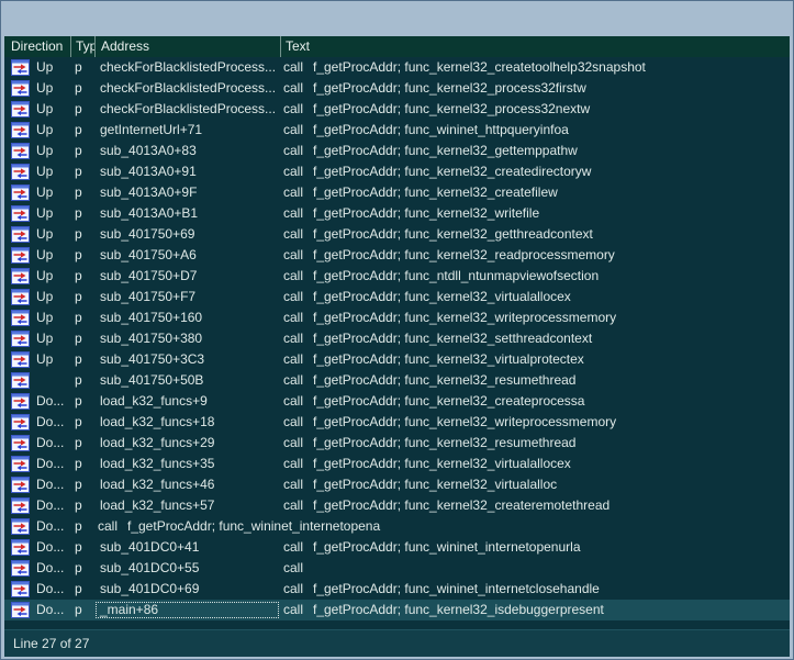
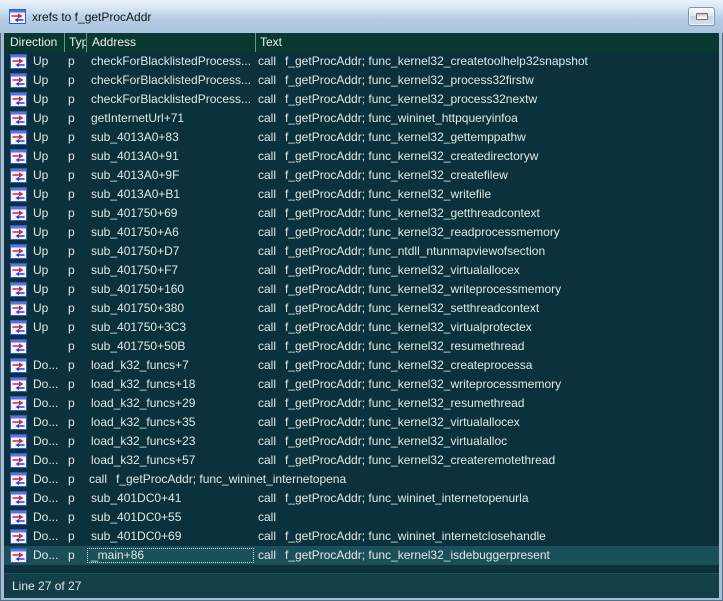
+ xrefs to f_getProcAddr
  Direction
  Typ
  Address
  Text
  Up
  p
  checkForBlacklistedProcess...
  call
  f_getProcAddr; func_kernel32_createtoolhelp32snapshot
  Up
  p
  checkForBlacklistedProcess...
  call
  f_getProcAddr; func_kernel32_process32firstw
  Up
  p
  checkForBlacklistedProcess...
  call
  f_getProcAddr; func_kernel32_process32nextw
  Up
  p
  getInternetUrl+71
  call
  f_getProcAddr; func_wininet_httpqueryinfoa
  Up
  p
  sub_4013A0+83
  call
  f_getProcAddr; func_kernel32_gettemppathw
  Up
  p
  sub_4013A0+91
  call
  f_getProcAddr; func_kernel32_createdirectoryw
  Up
  p
  sub_4013A0+9F
  call
  f_getProcAddr; func_kernel32_createfilew
  Up
  p
  sub_4013A0+B1
  call
  f_getProcAddr; func_kernel32_writefile
  Up
  p
  sub_401750+69
  call
  f_getProcAddr; func_kernel32_getthreadcontext
  Up
  p
  sub_401750+A6
  call
  f_getProcAddr; func_kernel32_readprocessmemory
  Up
  p
  sub_401750+D7
  call
  f_getProcAddr; func_ntdll_ntunmapviewofsection
  Up
  p
  sub_401750+F7
  call
  f_getProcAddr; func_kernel32_virtualallocex
  Up
  p
  sub_401750+160
  call
  f_getProcAddr; func_kernel32_writeprocessmemory
  Up
  p
  sub_401750+380
  call
  f_getProcAddr; func_kernel32_setthreadcontext
  Up
  p
  sub_401750+3C3
  call
  f_getProcAddr; func_kernel32_virtualprotectex
  p
  sub_401750+50B
  call
  f_getProcAddr; func_kernel32_resumethread
  Do...
  p
- load_k32_funcs+9
+ load_k32_funcs+7
  call
  f_getProcAddr; func_kernel32_createprocessa
  Do...
  p
  load_k32_funcs+18
  call
  f_getProcAddr; func_kernel32_writeprocessmemory
  Do...
  p
  load_k32_funcs+29
  call
  f_getProcAddr; func_kernel32_resumethread
  Do...
  p
  load_k32_funcs+35
  call
  f_getProcAddr; func_kernel32_virtualallocex
  Do...
  p
- load_k32_funcs+46
+ load_k32_funcs+23
  call
  f_getProcAddr; func_kernel32_virtualalloc
  Do...
  p
  load_k32_funcs+57
  call
  f_getProcAddr; func_kernel32_createremotethread
  Do...
  p
  call
  f_getProcAddr; func_wininet_internetopena
  Do...
  p
  sub_401DC0+41
  call
  f_getProcAddr; func_wininet_internetopenurla
  Do...
  p
  sub_401DC0+55
  call
  Do...
  p
  sub_401DC0+69
  call
  f_getProcAddr; func_wininet_internetclosehandle
  Do...
  p
  _main+86
  call
  f_getProcAddr; func_kernel32_isdebuggerpresent
  Line 27 of 27
